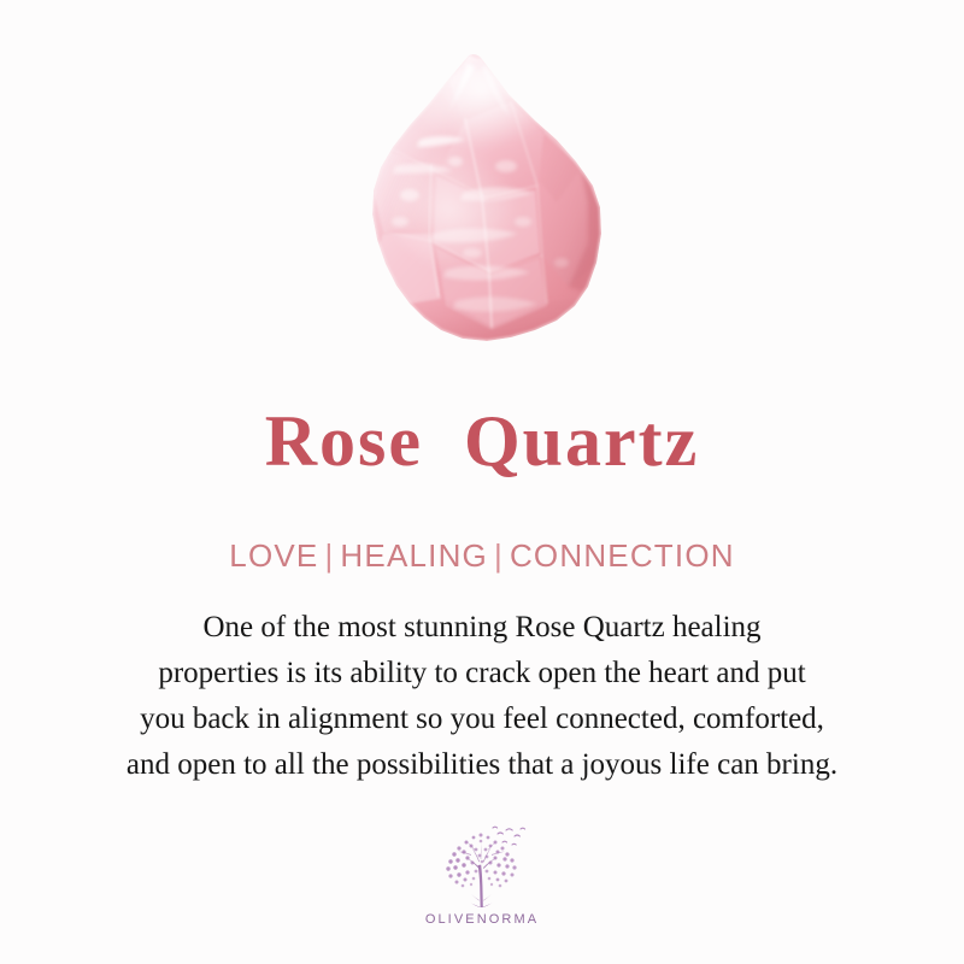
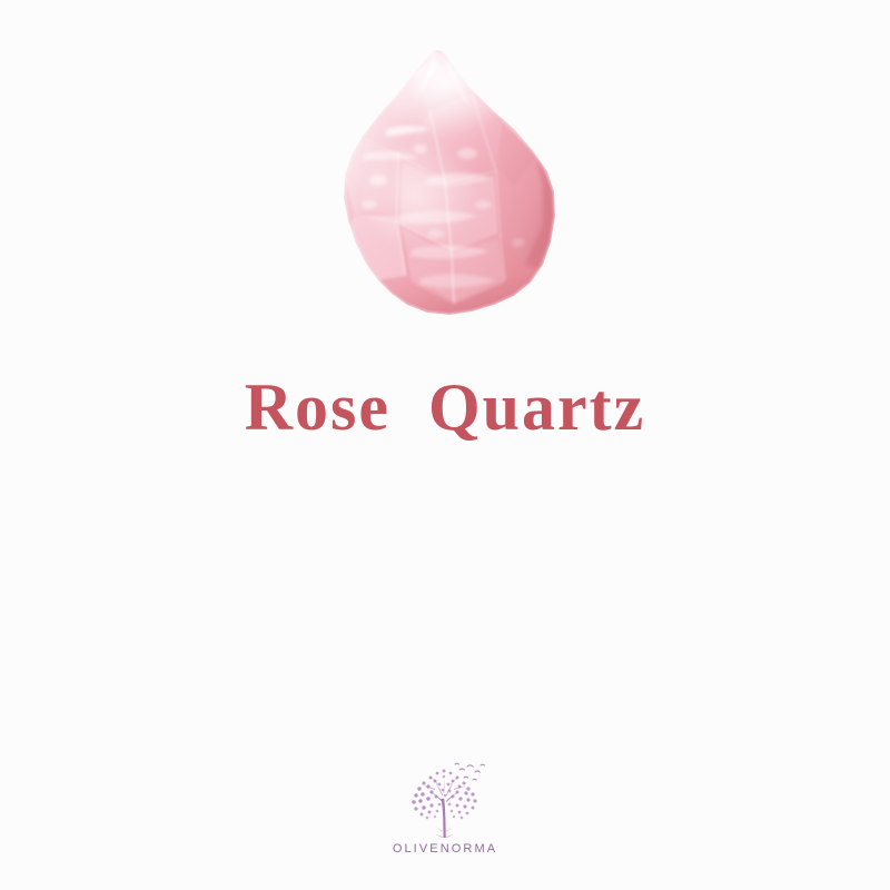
  Rose Quartz
- LOVE | HEALING | CONNECTION
- One of the most stunning Rose Quartz healing
- properties is its ability to crack open the heart and put
- you back in alignment so you feel connected, comforted,
- and open to all the possibilities that a joyous life can bring.
  OLIVENORMA
